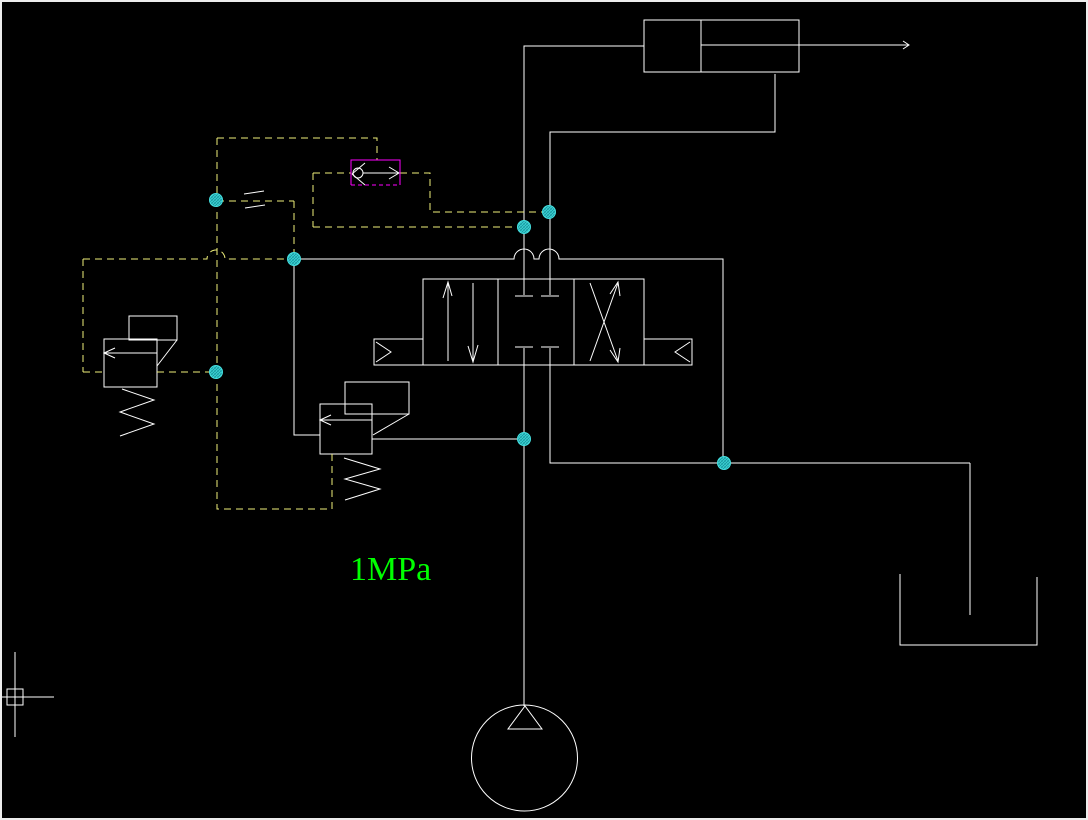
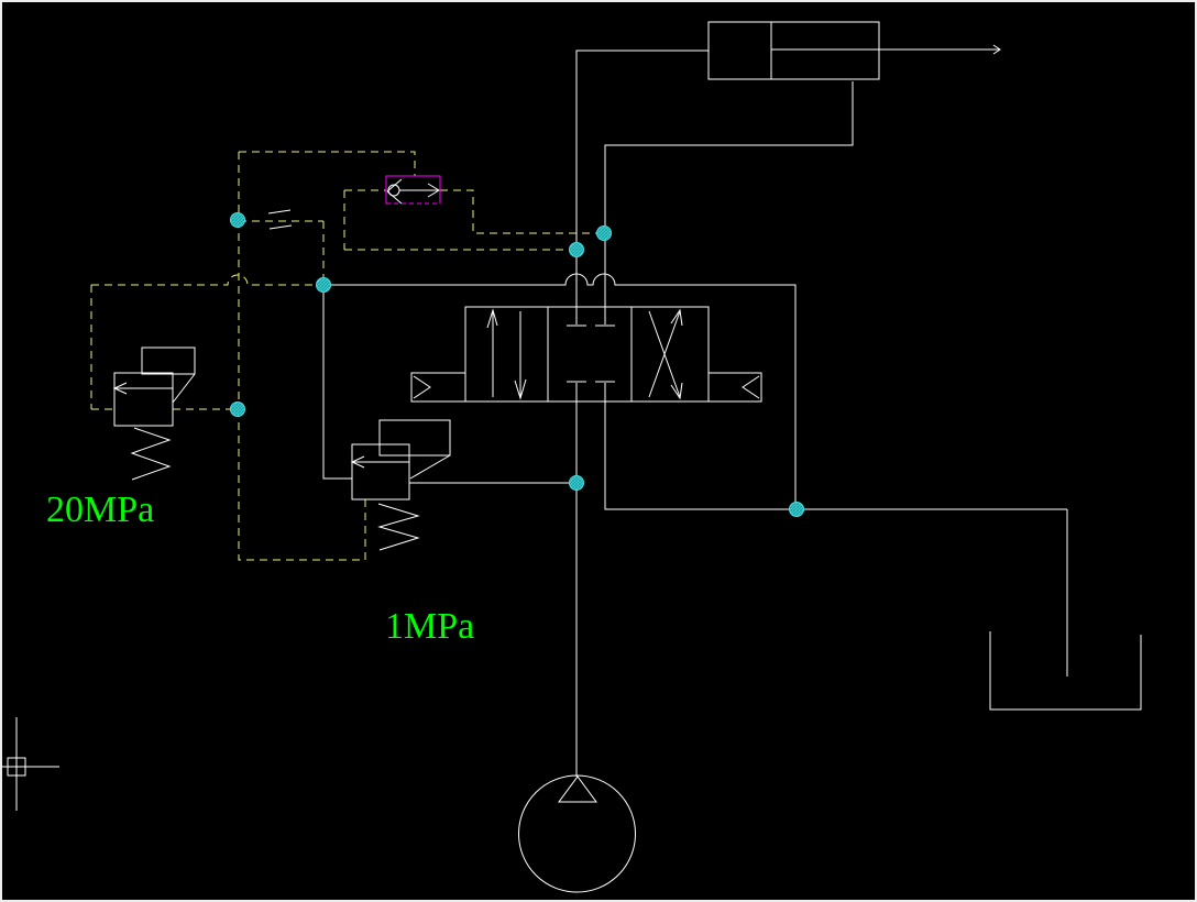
+ 20MPa
  1MPa
